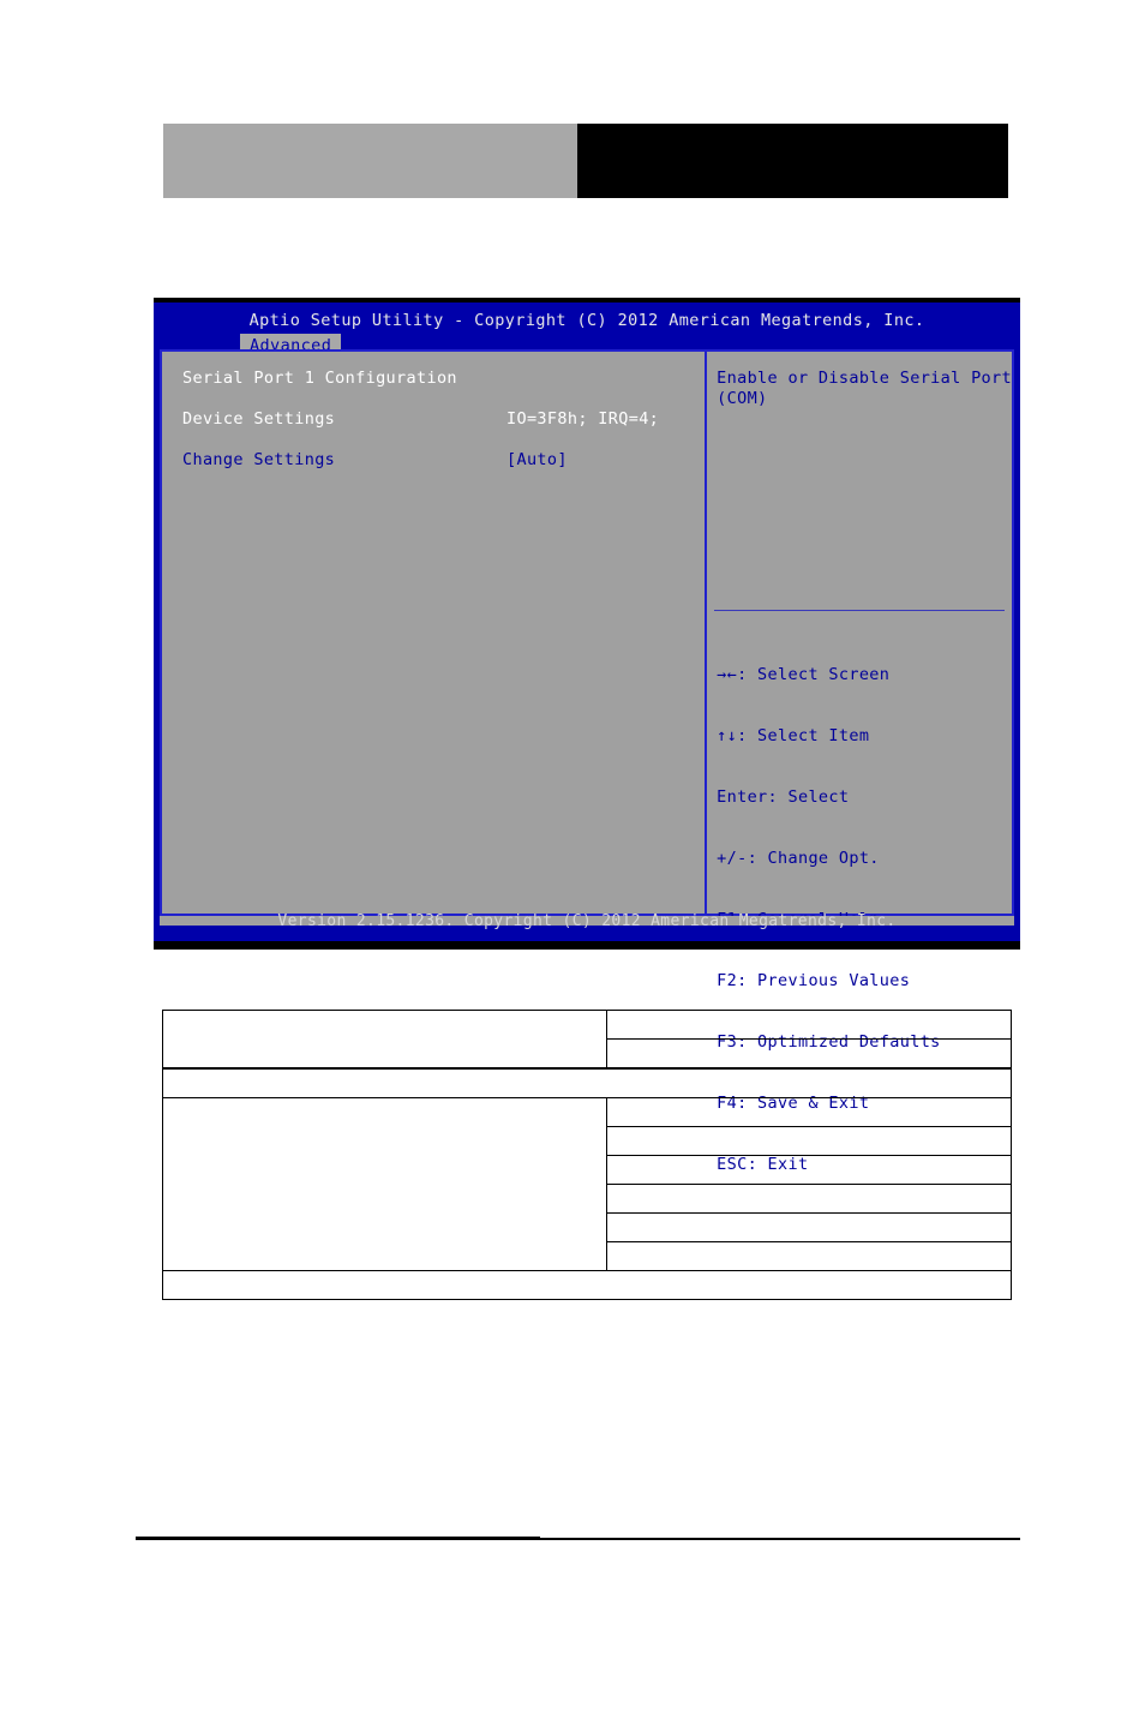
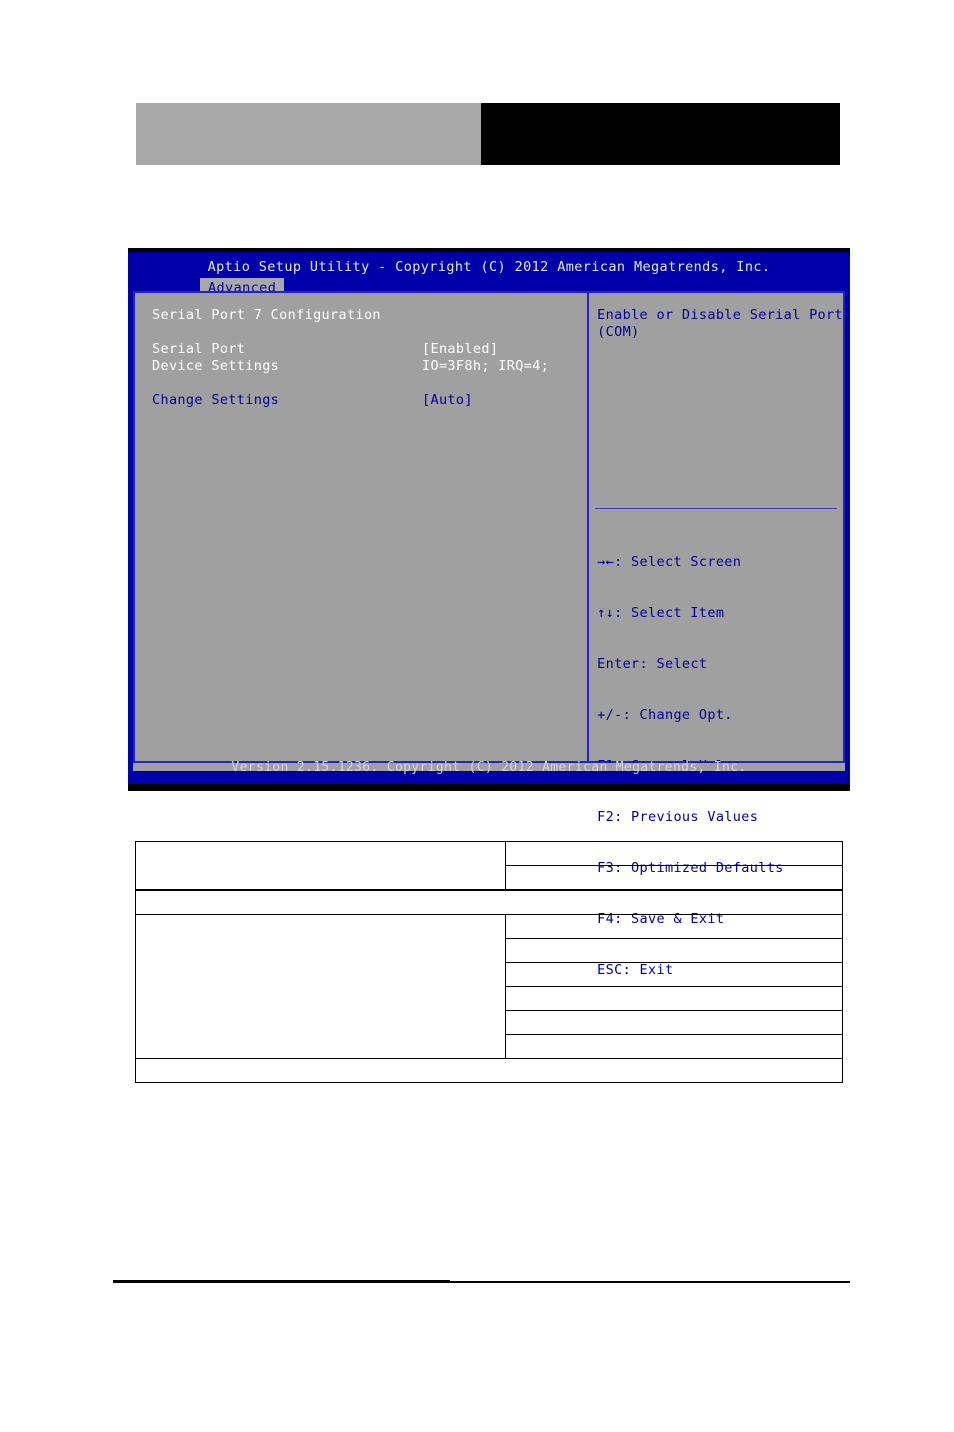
  Aptio Setup Utility - Copyright (C) 2012 American Megatrends, Inc.
  Advanced
- Serial Port 1 Configuration
+ Serial Port 7 Configuration
+ Serial Port
+ [Enabled]
  Device Settings
  IO=3F8h; IRQ=4;
  Change Settings
  [Auto]
  Enable or Disable Serial Port
  (COM)
  →←: Select Screen
  ↑↓: Select Item
  Enter: Select
  +/-: Change Opt.
  F2: Previous Values
  F3: Optimized Defaults
  F4: Save & Exit
  ESC: Exit
  Version 2.15.1236. Copyright (C) 2012 American Megatrends, Inc.
